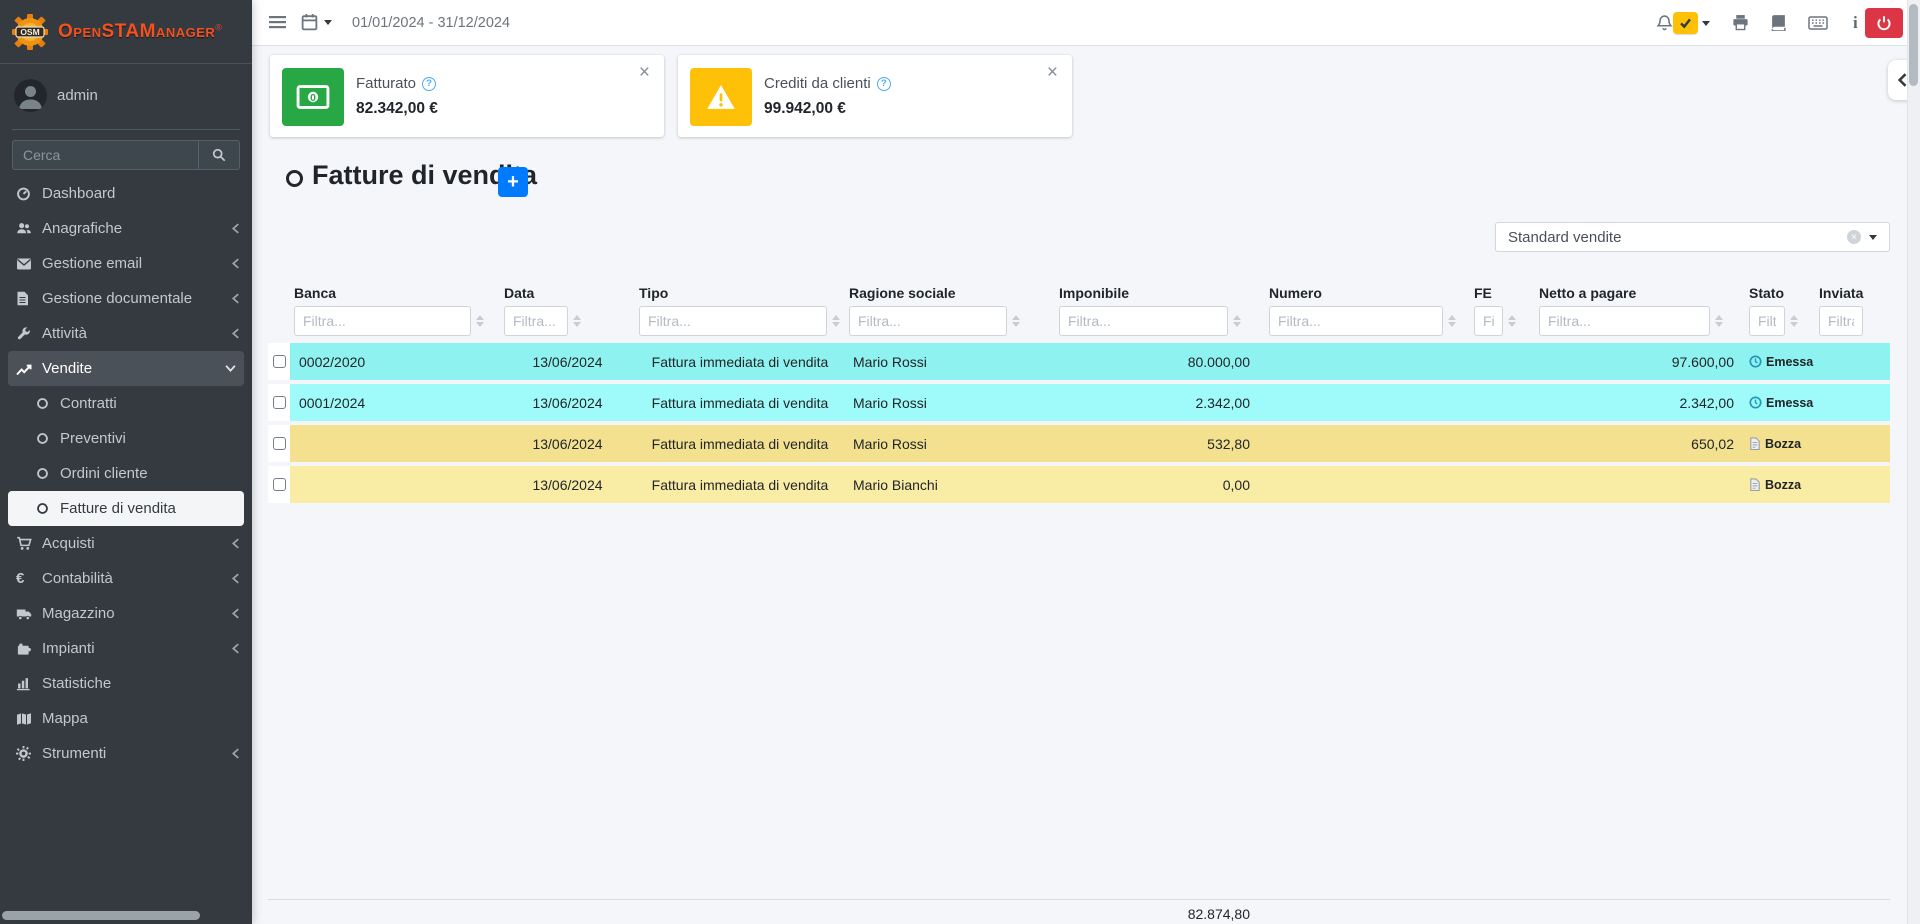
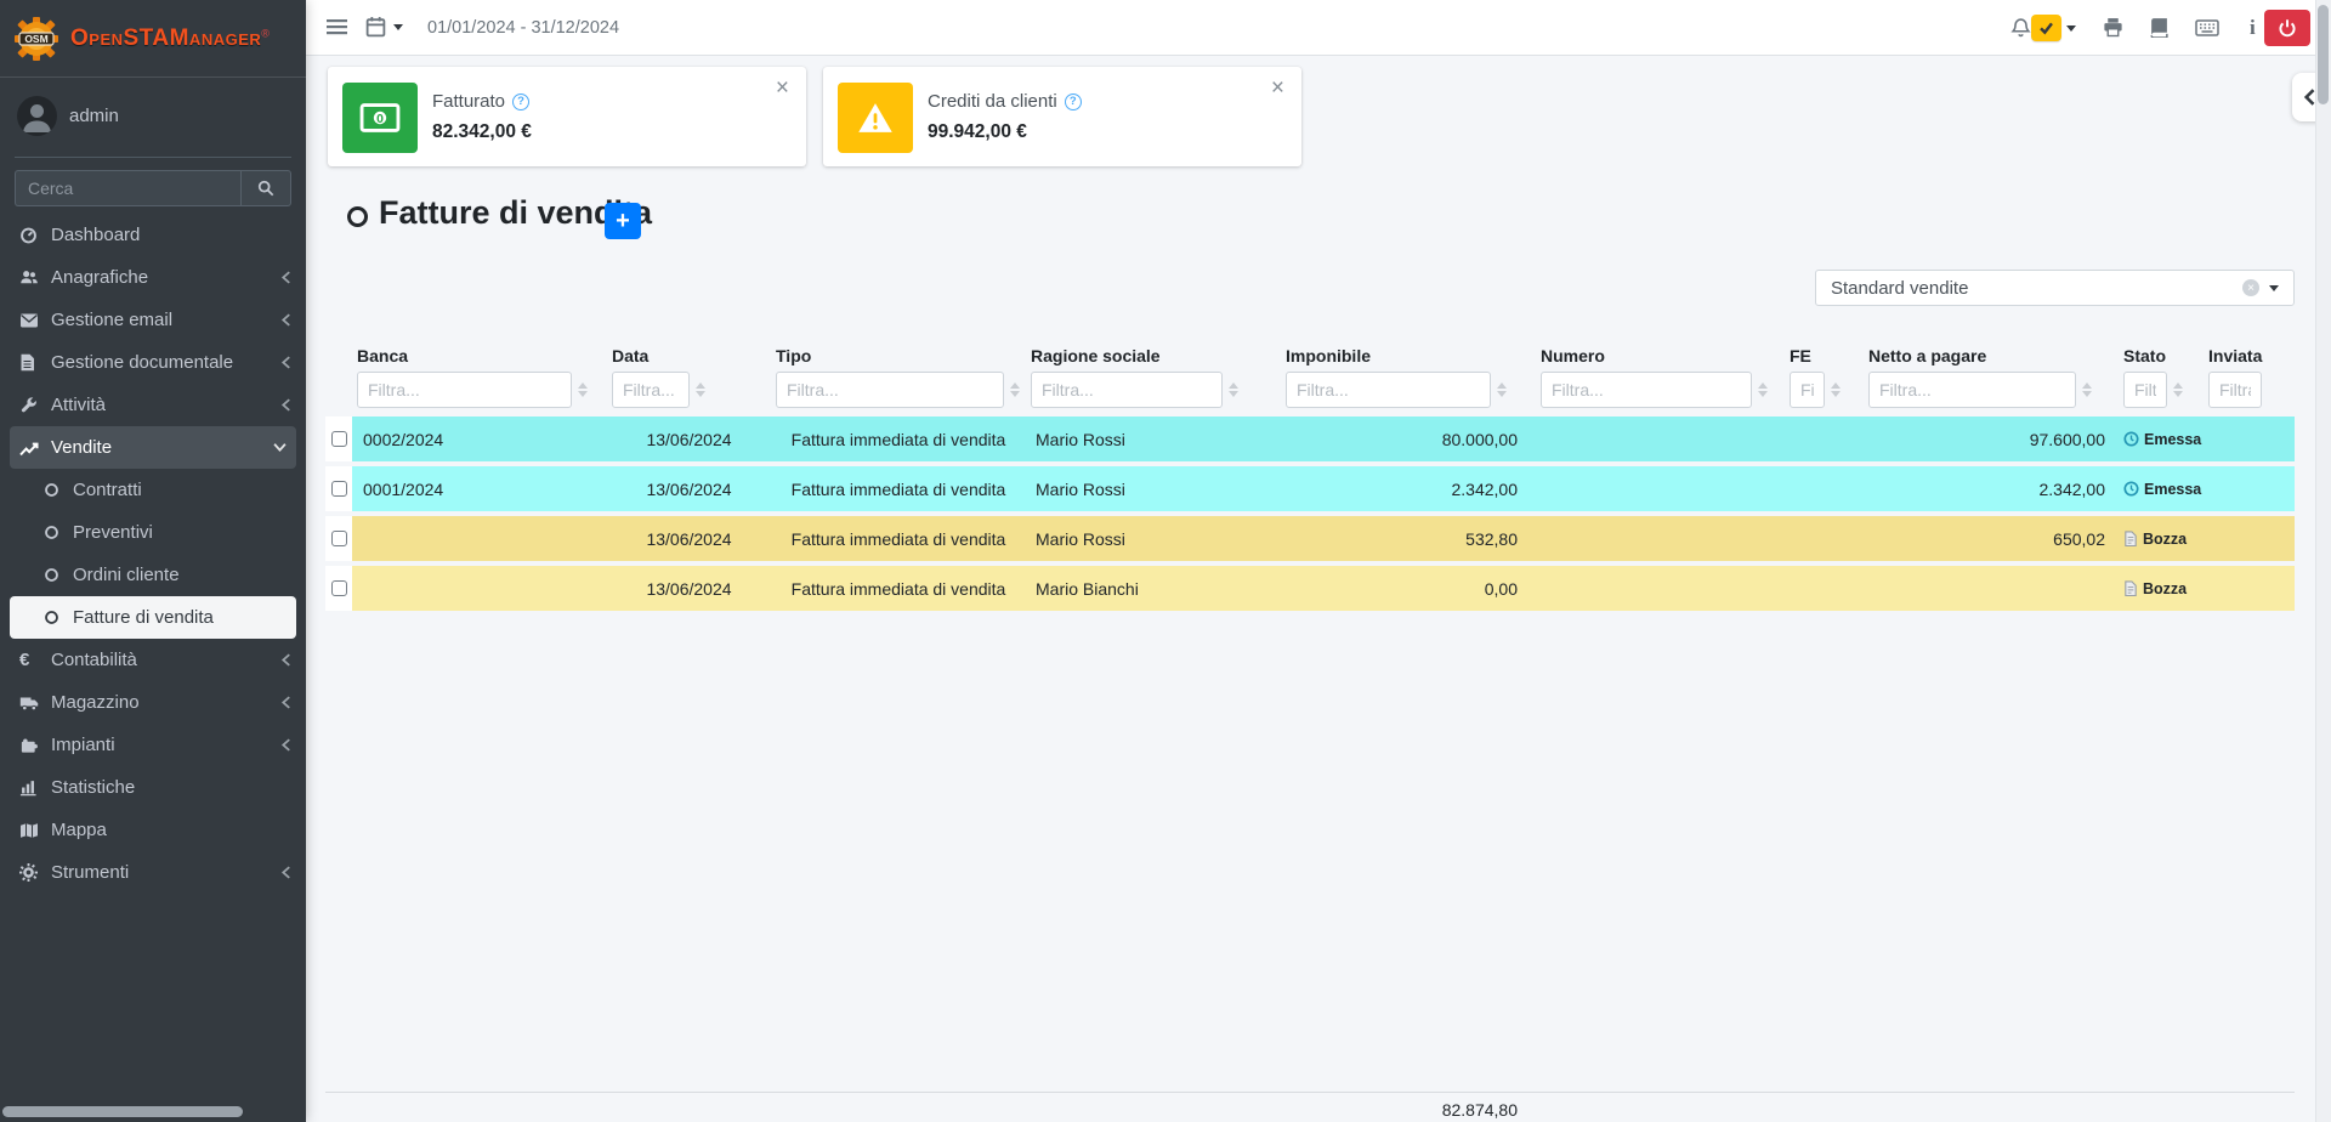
  OSM
  OpenSTAManager®
  admin
  Cerca
  Dashboard
  Anagrafiche
  Gestione email
  Gestione documentale
  Attività
  Vendite
  Contratti
  Preventivi
  Ordini cliente
  Fatture di vendita
- Acquisti
  €
  Contabilità
  Magazzino
  Impianti
  Statistiche
  Mappa
  Strumenti
  01/01/2024 - 31/12/2024
  i
  0
  Fatturato
  ?
  82.342,00 €
  ×
  Crediti da clienti
  ?
  99.942,00 €
  ×
  Fatture di vena
  +
  Standard vendite
  ×
  Banca
  Data
  Tipo
  Ragione sociale
  Imponibile
  Numero
  FE
  Netto a pagare
  Stato
  Inviata
  Filtra...
  Filtra...
  Filtra...
  Filtra...
  Filtra...
  Filtra...
  Filtra...
- 0002/2020
+ 0002/2024
  13/06/2024
  Fattura immediata di vendita
  Mario Rossi
  80.000,00
  97.600,00
  Emessa
  0001/2024
  13/06/2024
  Fattura immediata di vendita
  Mario Rossi
  2.342,00
  2.342,00
  Emessa
  13/06/2024
  Fattura immediata di vendita
  Mario Rossi
  532,80
  650,02
  Bozza
  13/06/2024
  Fattura immediata di vendita
  Mario Bianchi
  0,00
  Bozza
  82.874,80
